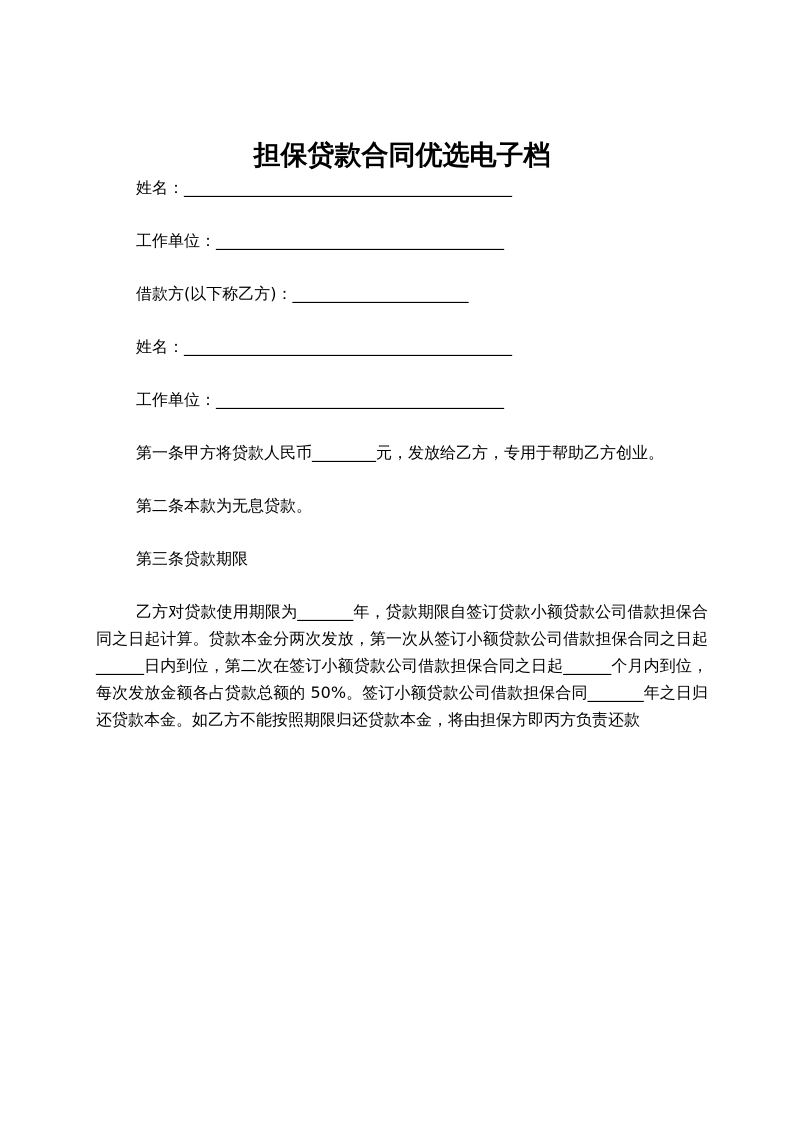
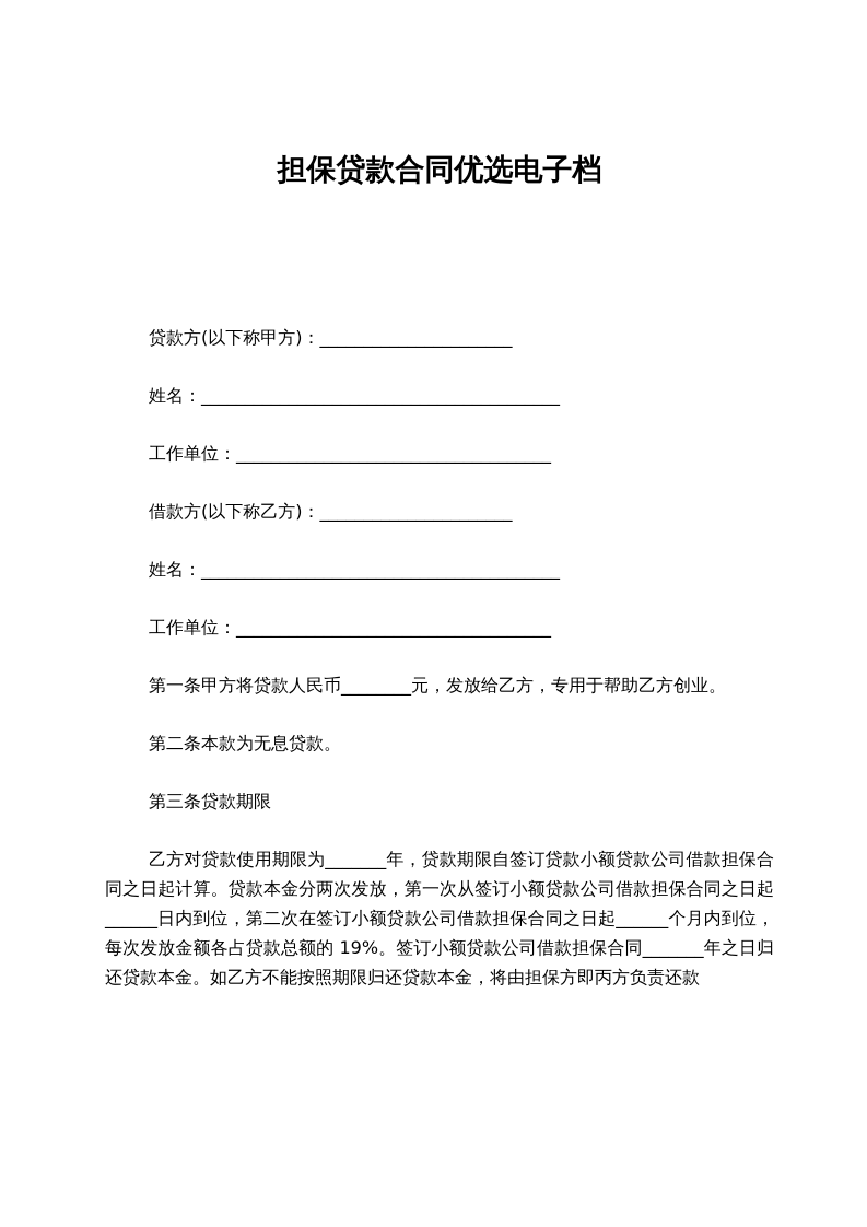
  担保贷款合同优选电子档
+ 贷款方(以下称甲方)：______________________
  姓名：_________________________________________
  工作单位：____________________________________
  借款方(以下称乙方)：______________________
  姓名：_________________________________________
  工作单位：____________________________________
  第一条甲方将贷款人民币________元，发放给乙方，专用于帮助乙方创业。
  第二条本款为无息贷款。
  第三条贷款期限
- 乙方对贷款使用期限为_______年，贷款期限自签订贷款小额贷款公司借款担保合同之日起计算。贷款本金分两次发放，第一次从签订小额贷款公司借款担保合同之日起______日内到位，第二次在签订小额贷款公司借款担保合同之日起______个月内到位，每次发放金额各占贷款总额的 50%。签订小额贷款公司借款担保合同_______年之日归还贷款本金。如乙方不能按照期限归还贷款本金，将由担保方即丙方负责还款
+ 乙方对贷款使用期限为_______年，贷款期限自签订贷款小额贷款公司借款担保合同之日起计算。贷款本金分两次发放，第一次从签订小额贷款公司借款担保合同之日起______日内到位，第二次在签订小额贷款公司借款担保合同之日起______个月内到位，每次发放金额各占贷款总额的 19%。签订小额贷款公司借款担保合同_______年之日归还贷款本金。如乙方不能按照期限归还贷款本金，将由担保方即丙方负责还款
